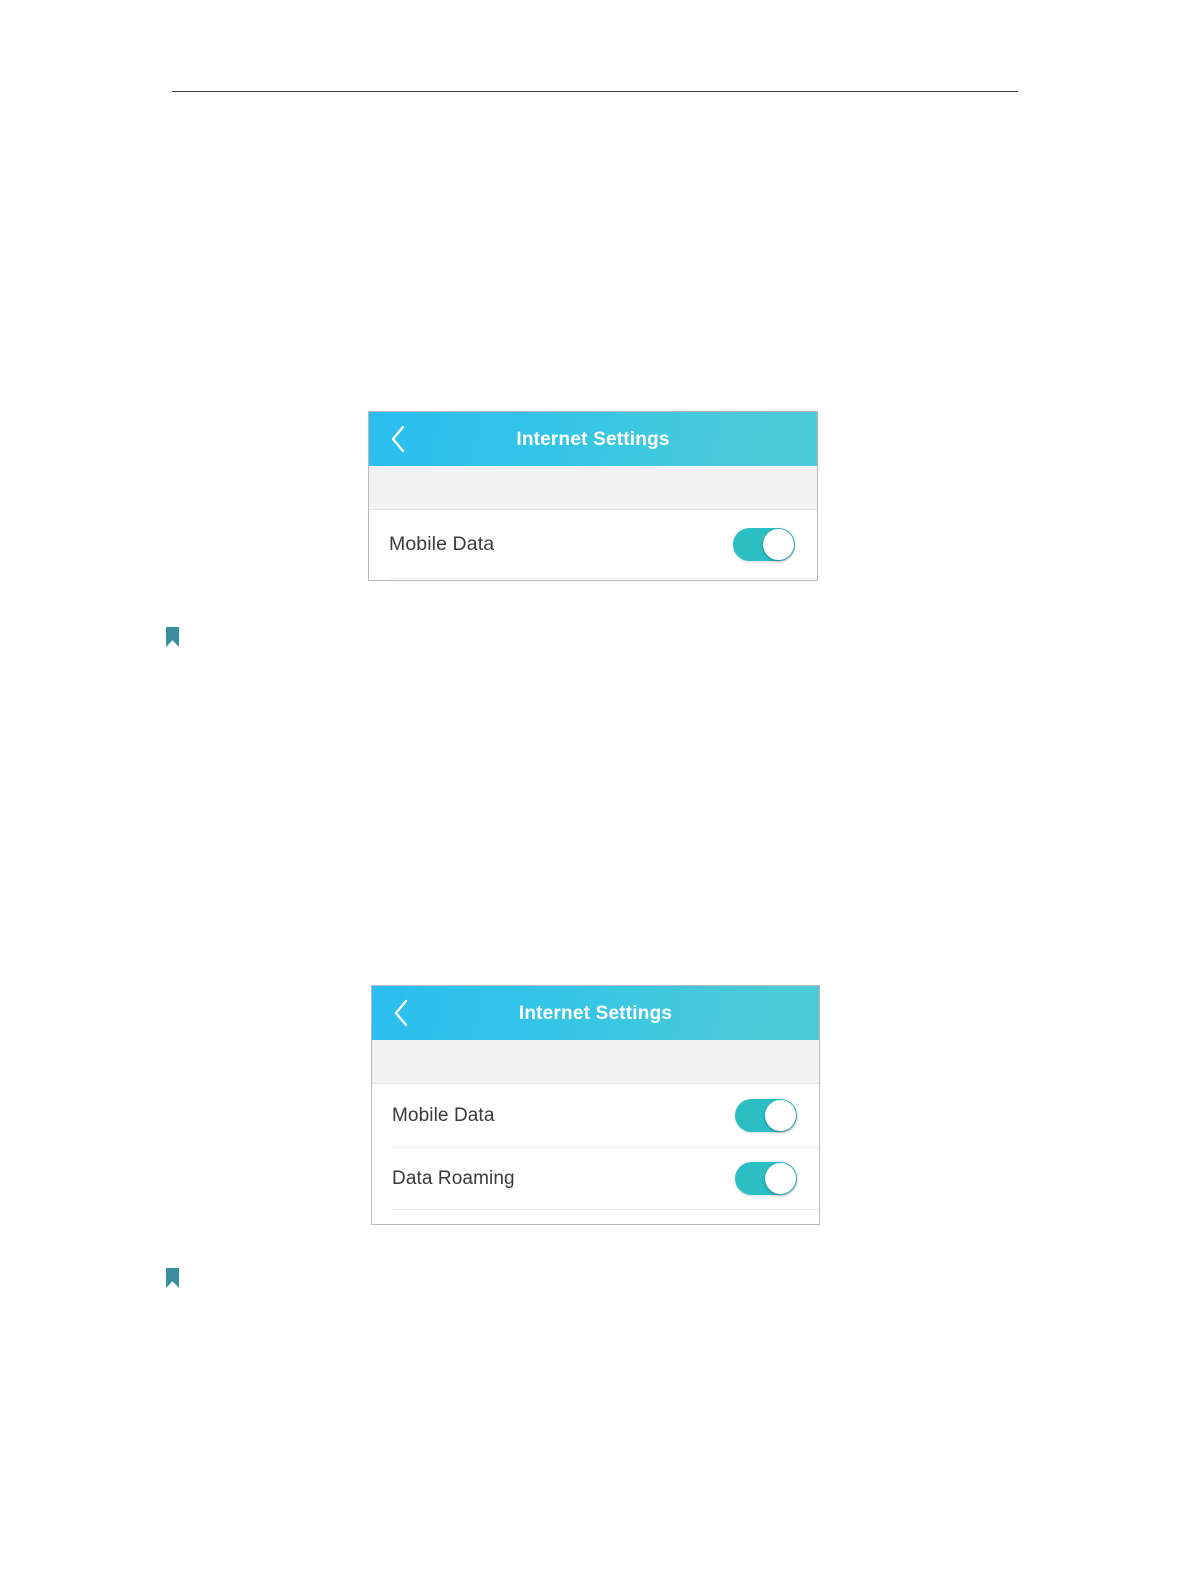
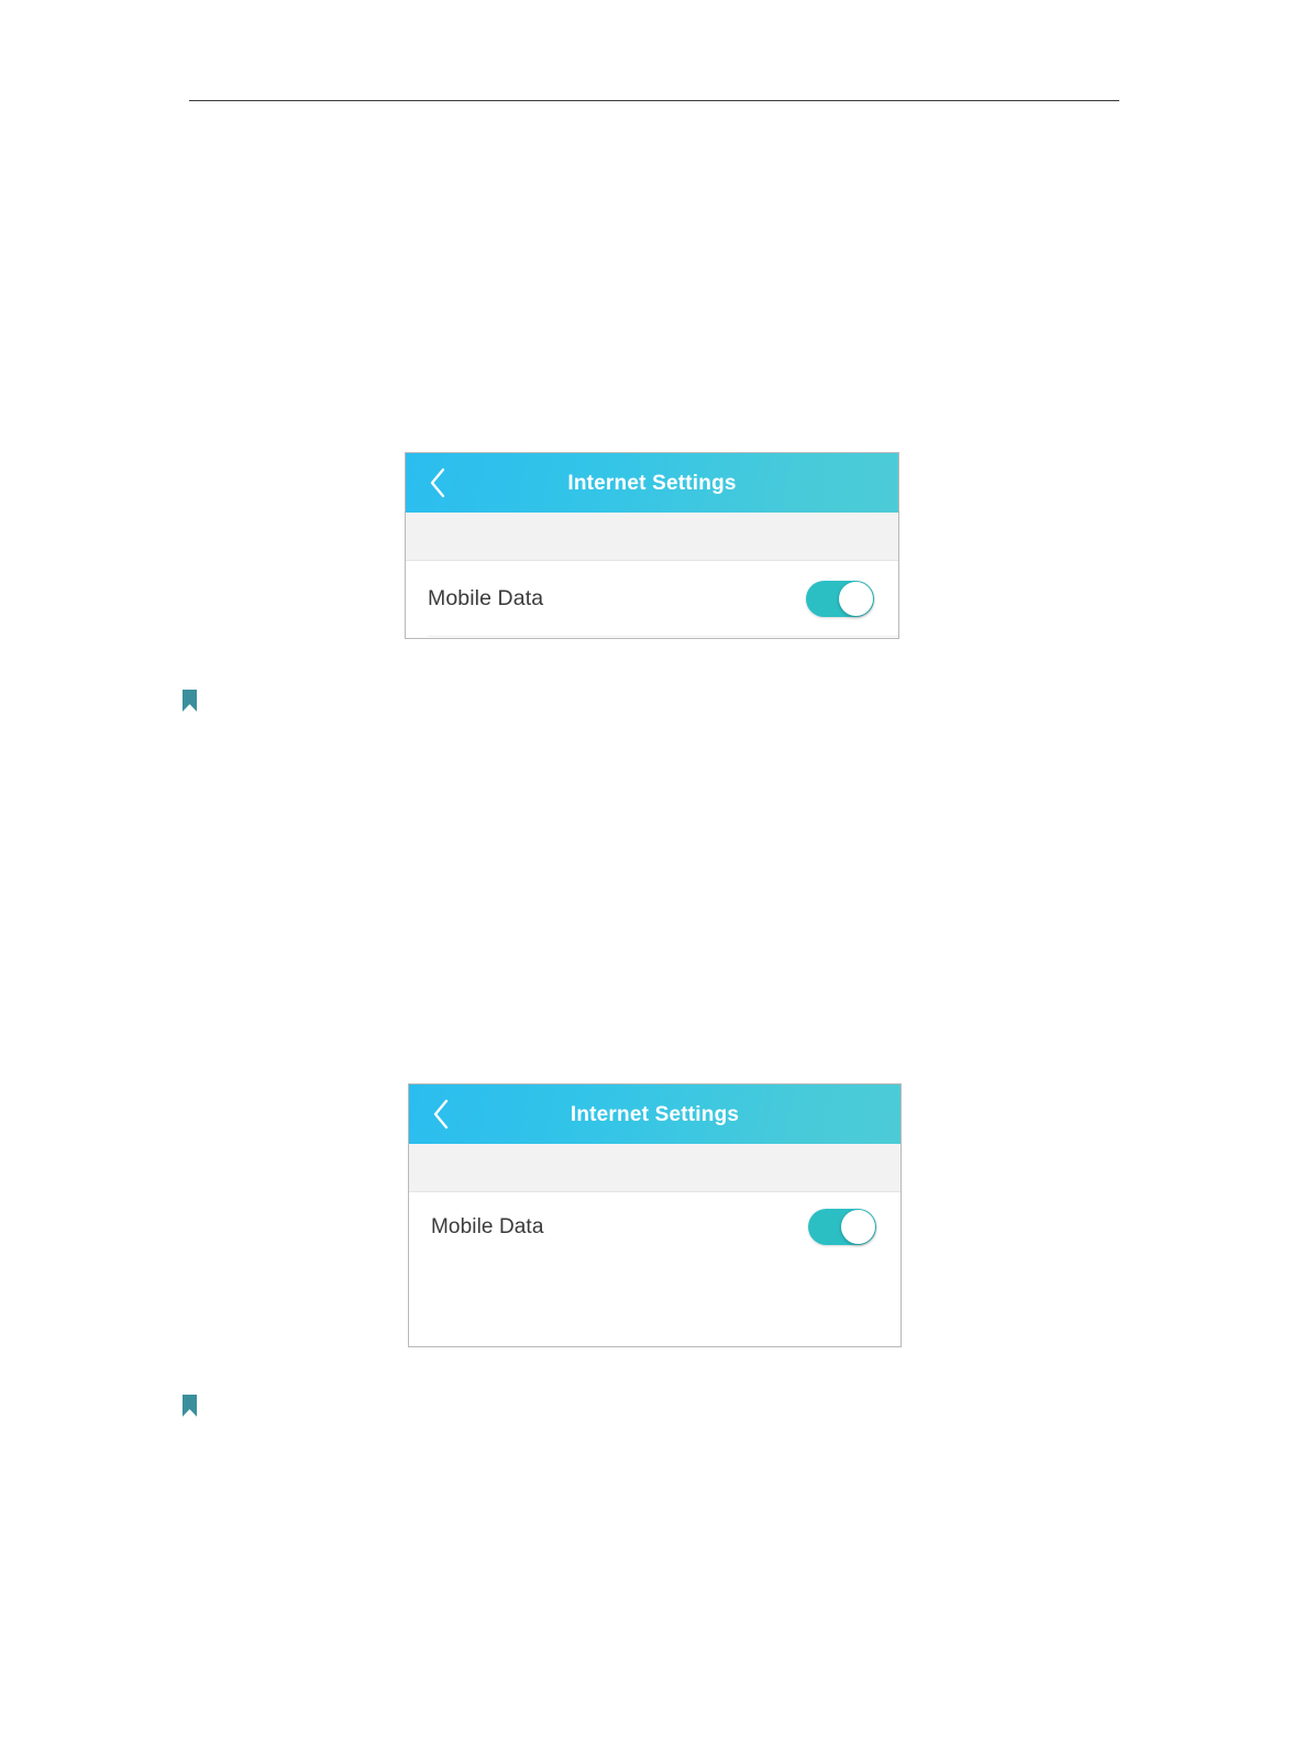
  Internet Settings
  Mobile Data
  Internet Settings
  Mobile Data
- Data Roaming
